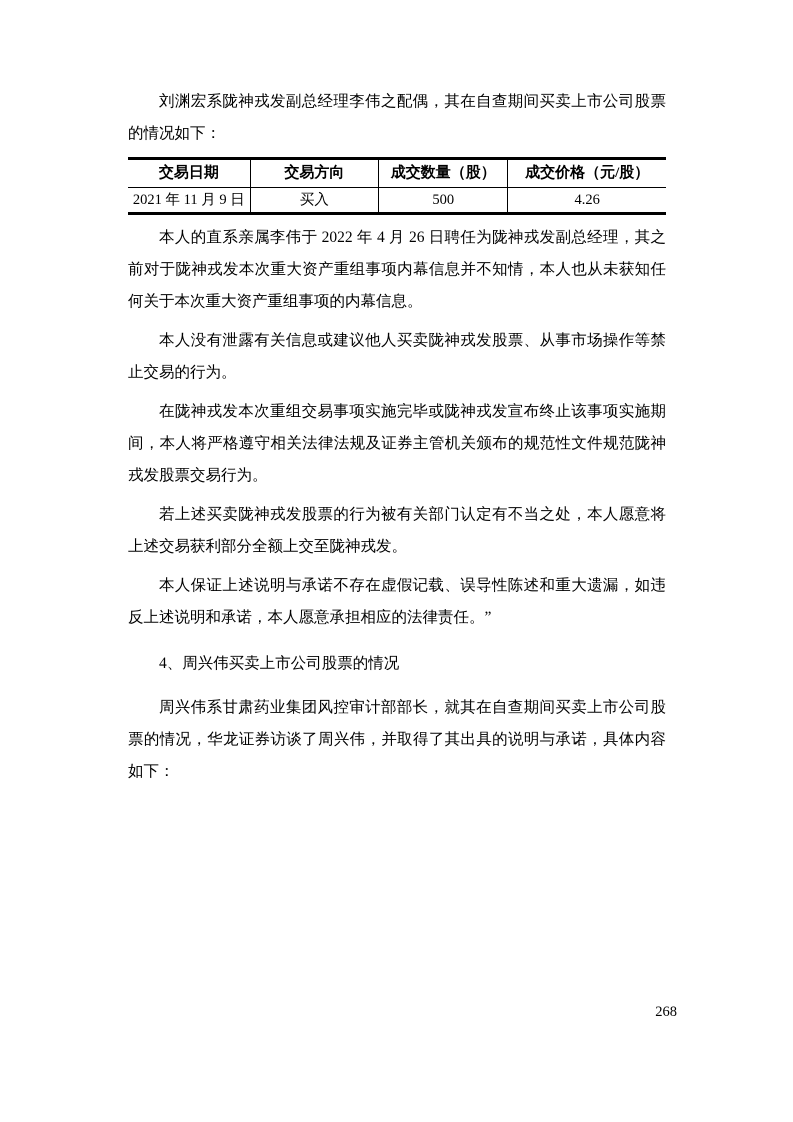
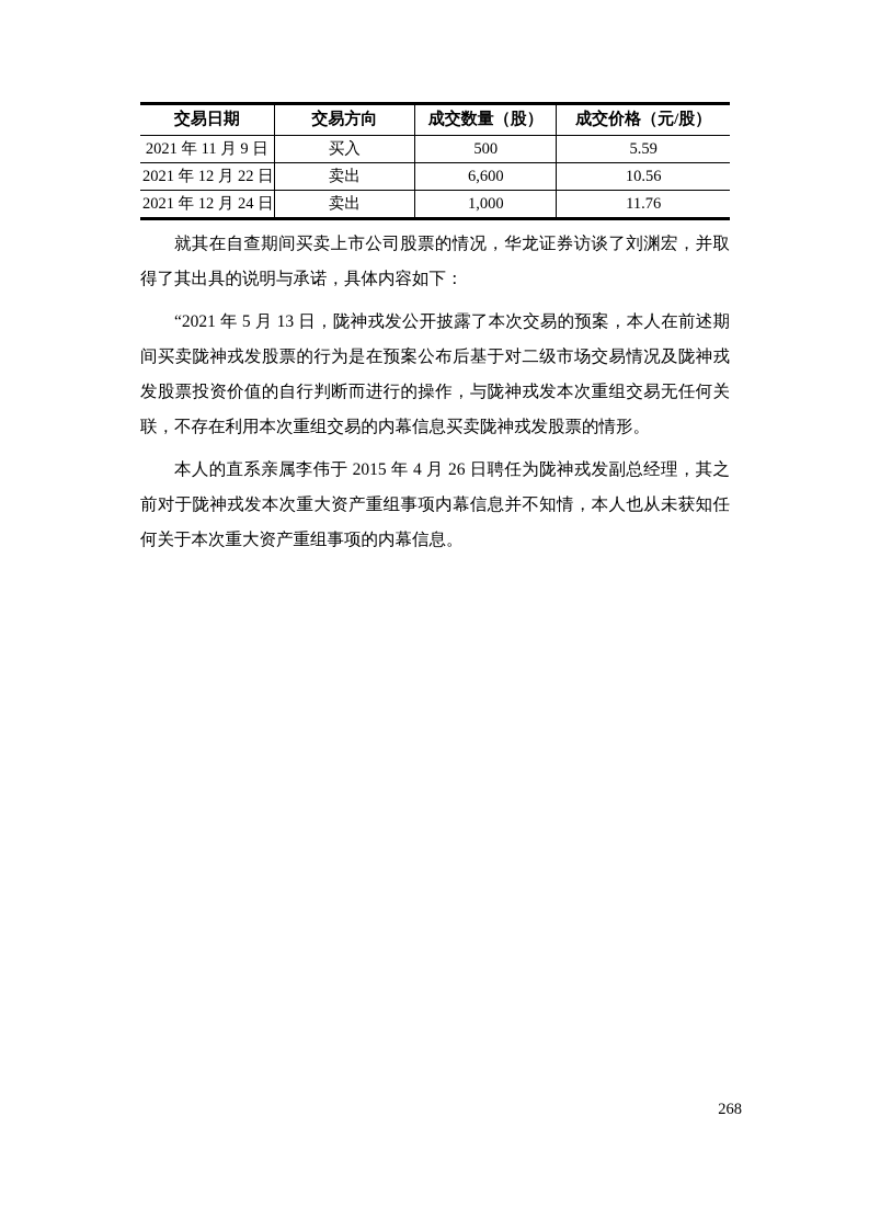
- 刘渊宏系陇神戎发副总经理李伟之配偶，其在自查期间买卖上市公司股票的情况如下：
  交易日期	交易方向	成交数量（股）	成交价格（元/股）
- 2021 年 11 月 9 日	买入	500	4.26
+ 2021 年 11 月 9 日	买入	500	5.59
+ 2021 年 12 月 22 日	卖出	6,600	10.56
+ 2021 年 12 月 24 日	卖出	1,000	11.76
+ 就其在自查期间买卖上市公司股票的情况，华龙证券访谈了刘渊宏，并取得了其出具的说明与承诺，具体内容如下：
+ “2021 年 5 月 13 日，陇神戎发公开披露了本次交易的预案，本人在前述期间买卖陇神戎发股票的行为是在预案公布后基于对二级市场交易情况及陇神戎发股票投资价值的自行判断而进行的操作，与陇神戎发本次重组交易无任何关联，不存在利用本次重组交易的内幕信息买卖陇神戎发股票的情形。
- 本人的直系亲属李伟于 2022 年 4 月 26 日聘任为陇神戎发副总经理，其之前对于陇神戎发本次重大资产重组事项内幕信息并不知情，本人也从未获知任何关于本次重大资产重组事项的内幕信息。
+ 本人的直系亲属李伟于 2015 年 4 月 26 日聘任为陇神戎发副总经理，其之前对于陇神戎发本次重大资产重组事项内幕信息并不知情，本人也从未获知任何关于本次重大资产重组事项的内幕信息。
- 本人没有泄露有关信息或建议他人买卖陇神戎发股票、从事市场操作等禁止交易的行为。
- 在陇神戎发本次重组交易事项实施完毕或陇神戎发宣布终止该事项实施期间，本人将严格遵守相关法律法规及证券主管机关颁布的规范性文件规范陇神戎发股票交易行为。
- 若上述买卖陇神戎发股票的行为被有关部门认定有不当之处，本人愿意将上述交易获利部分全额上交至陇神戎发。
- 本人保证上述说明与承诺不存在虚假记载、误导性陈述和重大遗漏，如违反上述说明和承诺，本人愿意承担相应的法律责任。”
- 4、周兴伟买卖上市公司股票的情况
- 周兴伟系甘肃药业集团风控审计部部长，就其在自查期间买卖上市公司股票的情况，华龙证券访谈了周兴伟，并取得了其出具的说明与承诺，具体内容如下：
  268
